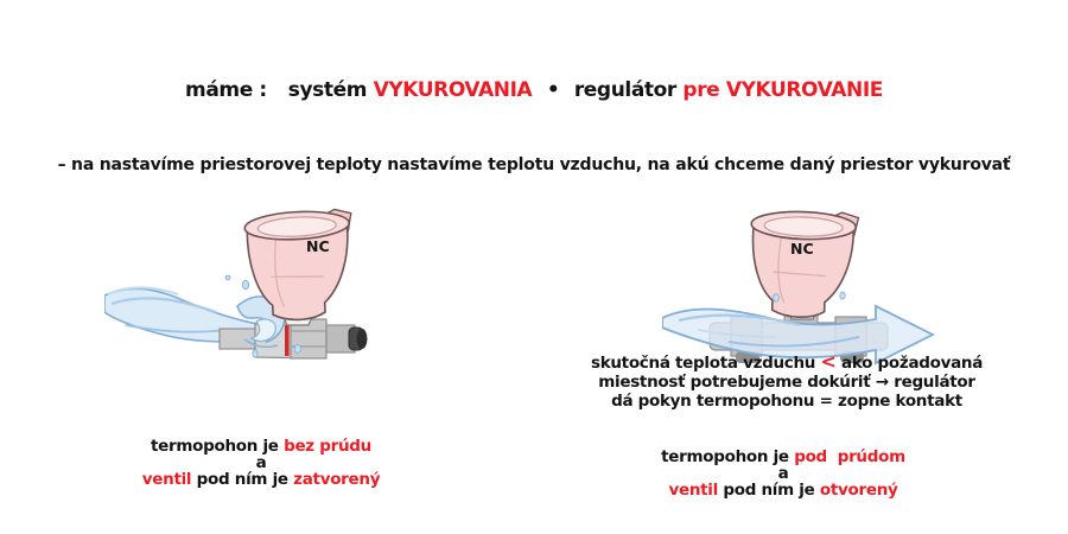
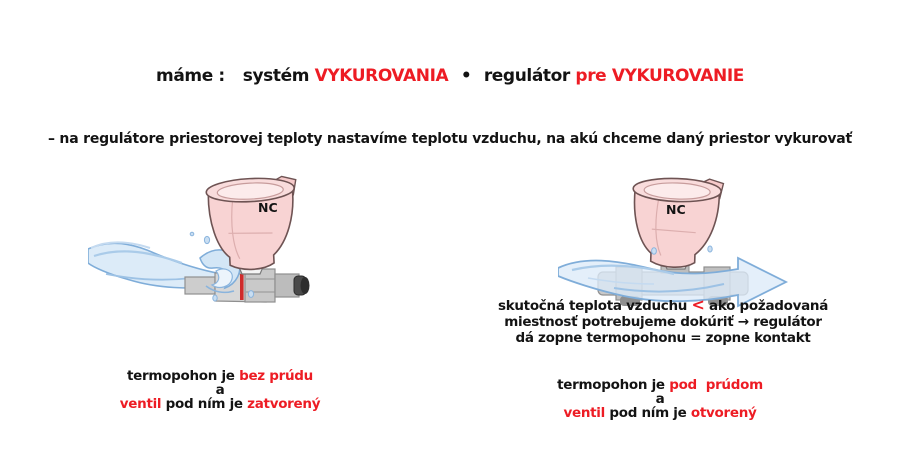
  máme : systém VYKUROVANIA • regulátor pre VYKUROVANIE
- – na nastavíme priestorovej teploty nastavíme teplotu vzduchu, na akú chceme daný priestor vykurovať
+ – na regulátore priestorovej teploty nastavíme teplotu vzduchu, na akú chceme daný priestor vykurovať
  NC
  NC
  termopohon je bez prúdu
  a
  ventil pod ním je zatvorený
  skutočná teplota vzduchu < ako požadovaná
  miestnosť potrebujeme dokúriť → regulátor
- dá pokyn termopohonu = zopne kontakt
+ dá zopne termopohonu = zopne kontakt
  termopohon je pod prúdom
  a
  ventil pod ním je otvorený
